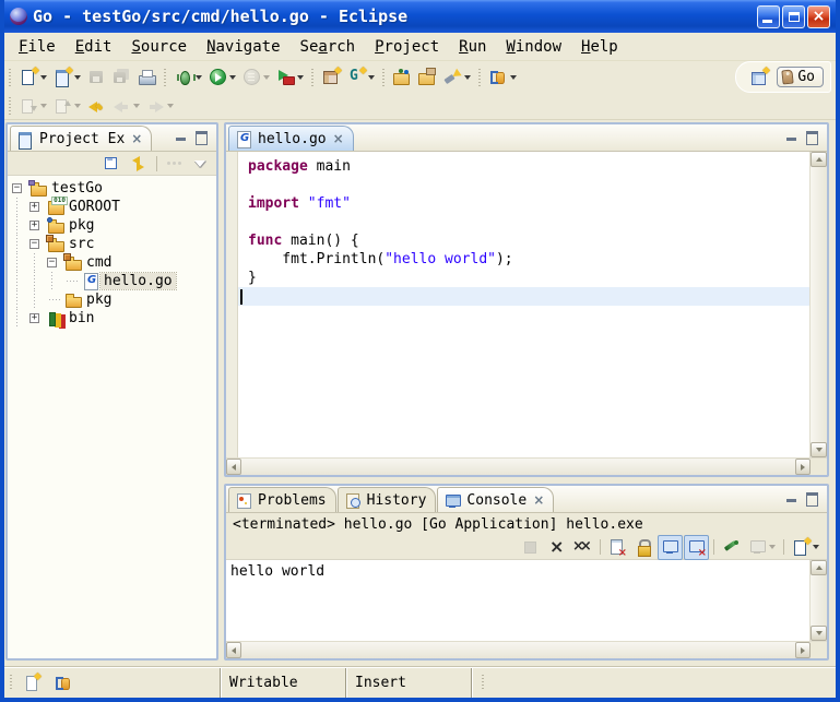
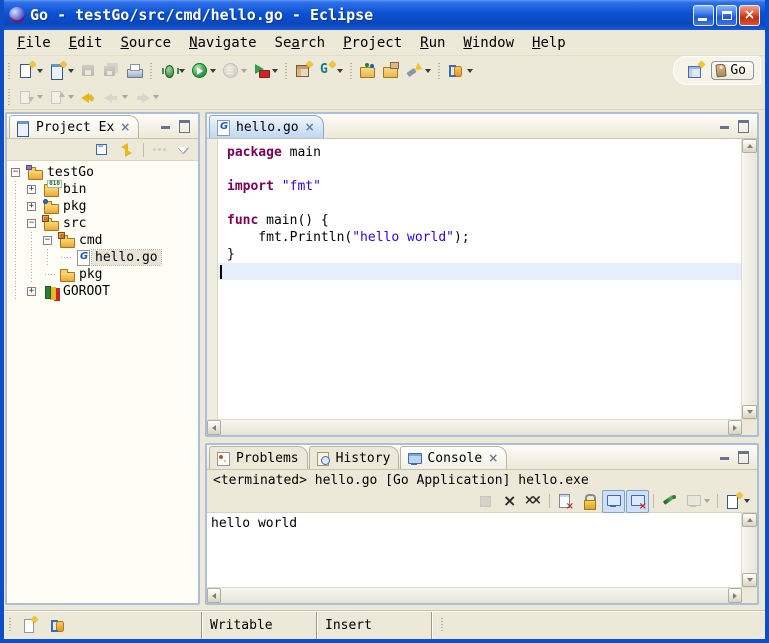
  Go - testGo/src/cmd/hello.go - Eclipse
  ×
  File
  Edit
  Source
  Navigate
  Search
  Project
  Run
  Window
  Help
  Go
  Project Ex
  ×
  −
  testGo
  +
- GOROOT
+ bin
  +
  pkg
  −
  src
  −
  cmd
  hello.go
  pkg
  +
- bin
+ GOROOT
  hello.go
  ×
  package main
  import "fmt"
  func main() {
  fmt.Println("hello world");
  }
  Problems
  History
  Console
  ×
  <terminated> hello.go [Go Application] hello.exe
  hello world
  Writable
  Insert
